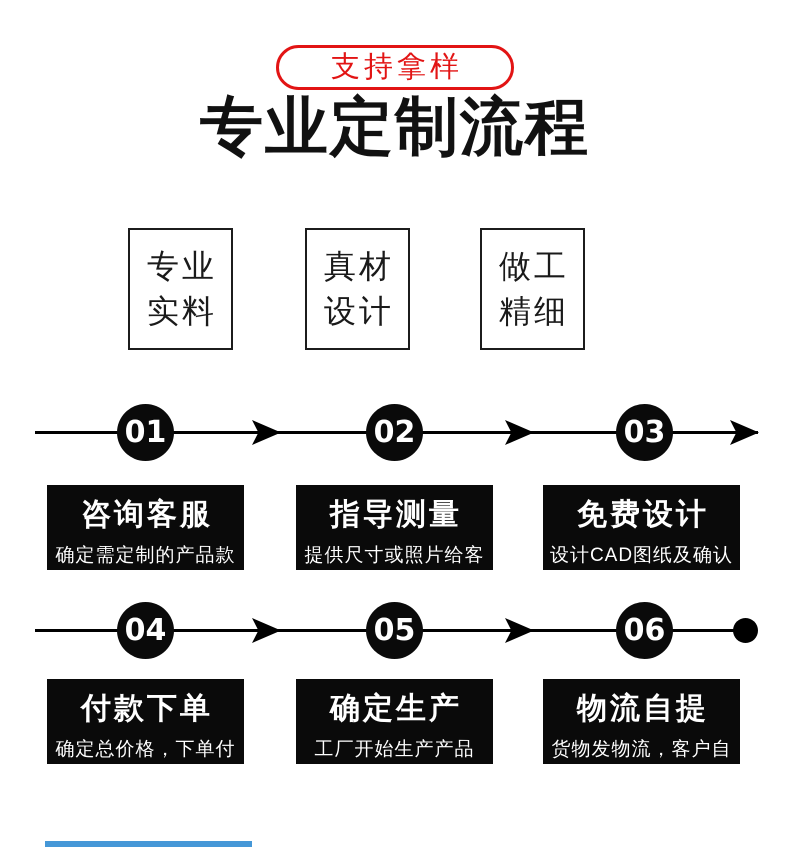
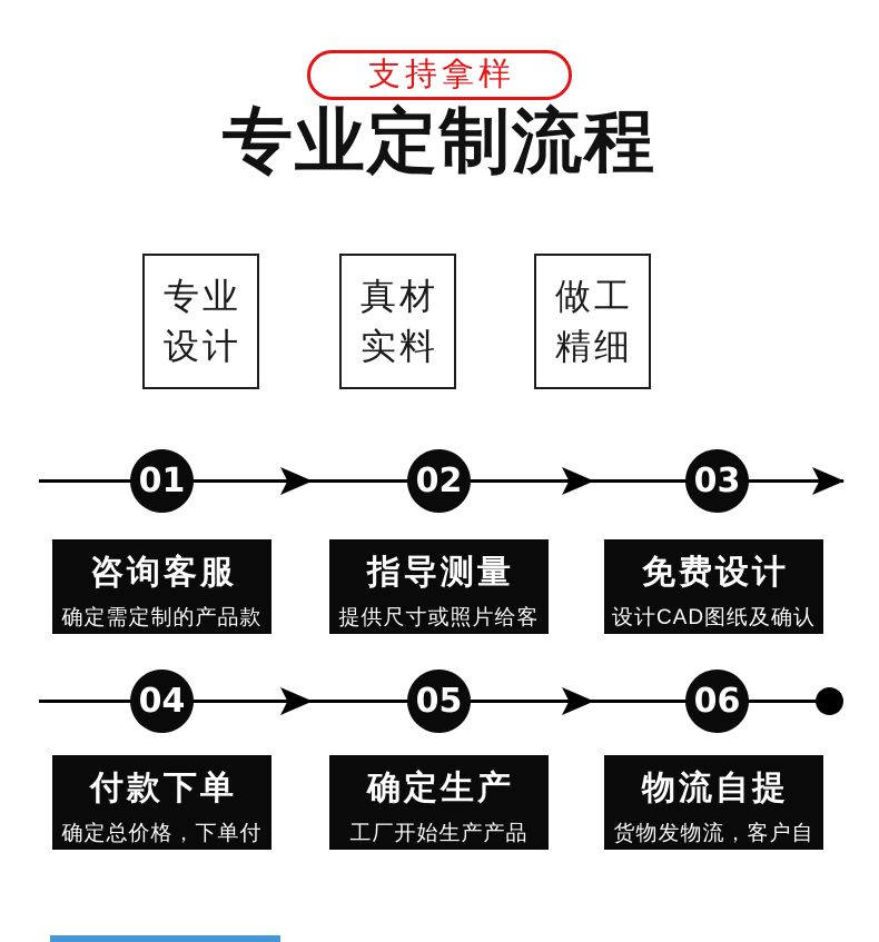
  支持拿样
  专业定制流程
  专业
- 实料
+ 设计
  真材
- 设计
+ 实料
  做工
  精细
  01
  02
  03
  咨询客服
  确定需定制的产品款
  指导测量
  提供尺寸或照片给客
  免费设计
  设计CAD图纸及确认
  04
  05
  06
  付款下单
  确定总价格，下单付
  确定生产
  工厂开始生产产品
  物流自提
  货物发物流，客户自
